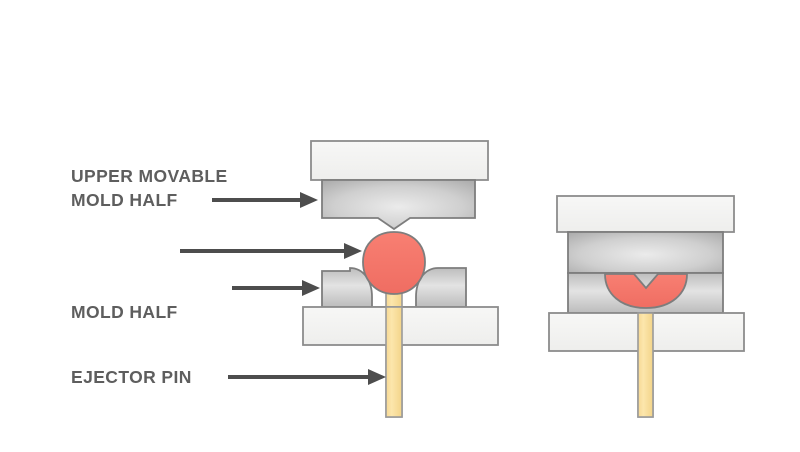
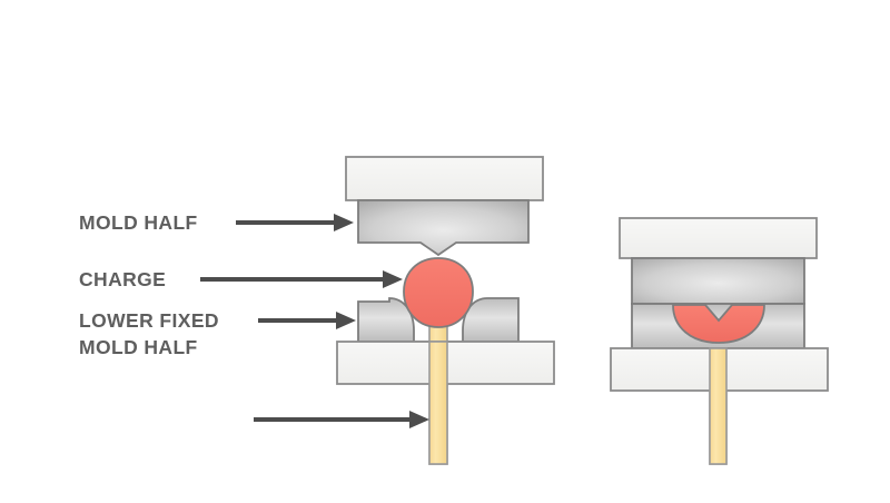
- UPPER MOVABLE
  MOLD HALF
+ CHARGE
+ LOWER FIXED
  MOLD HALF
- EJECTOR PIN
